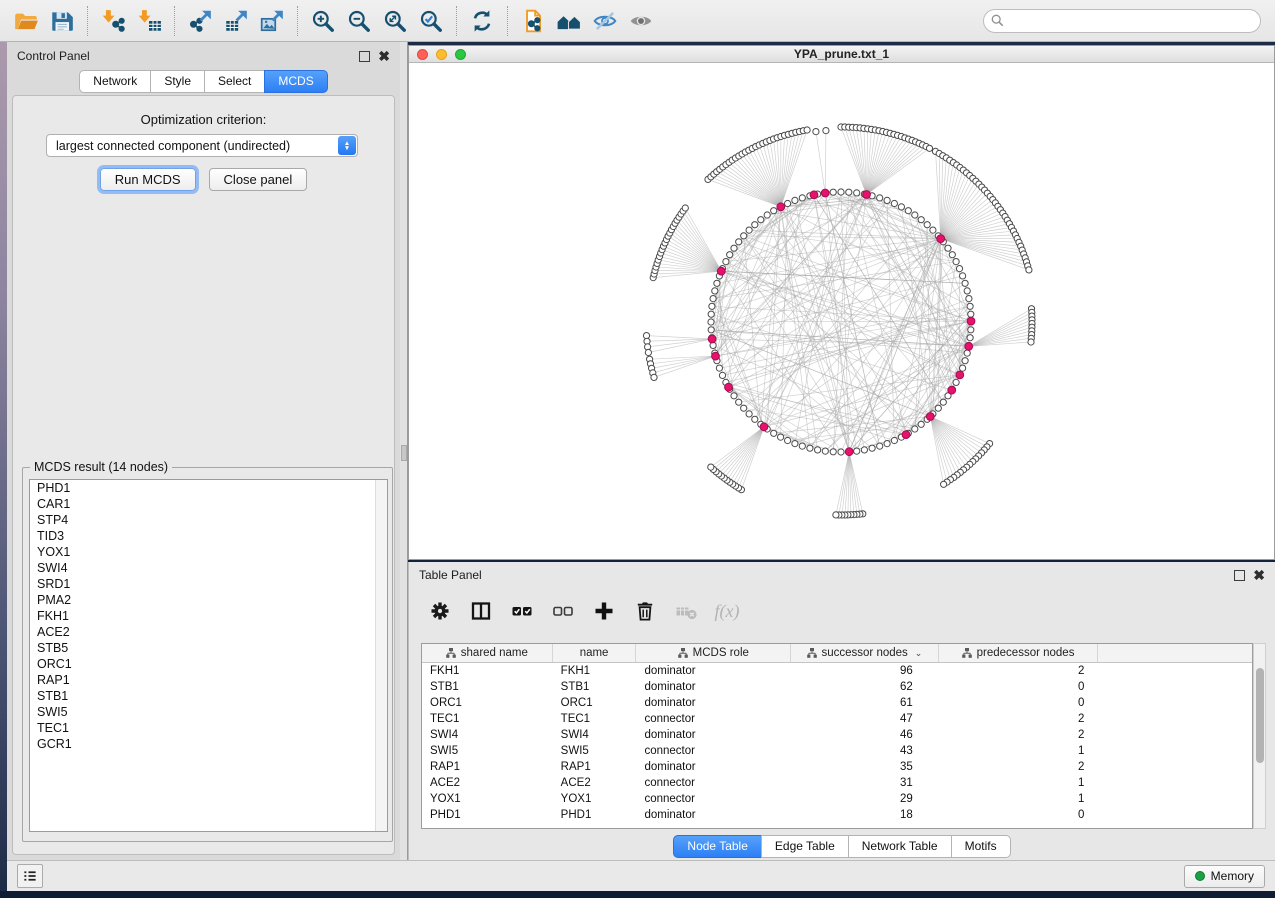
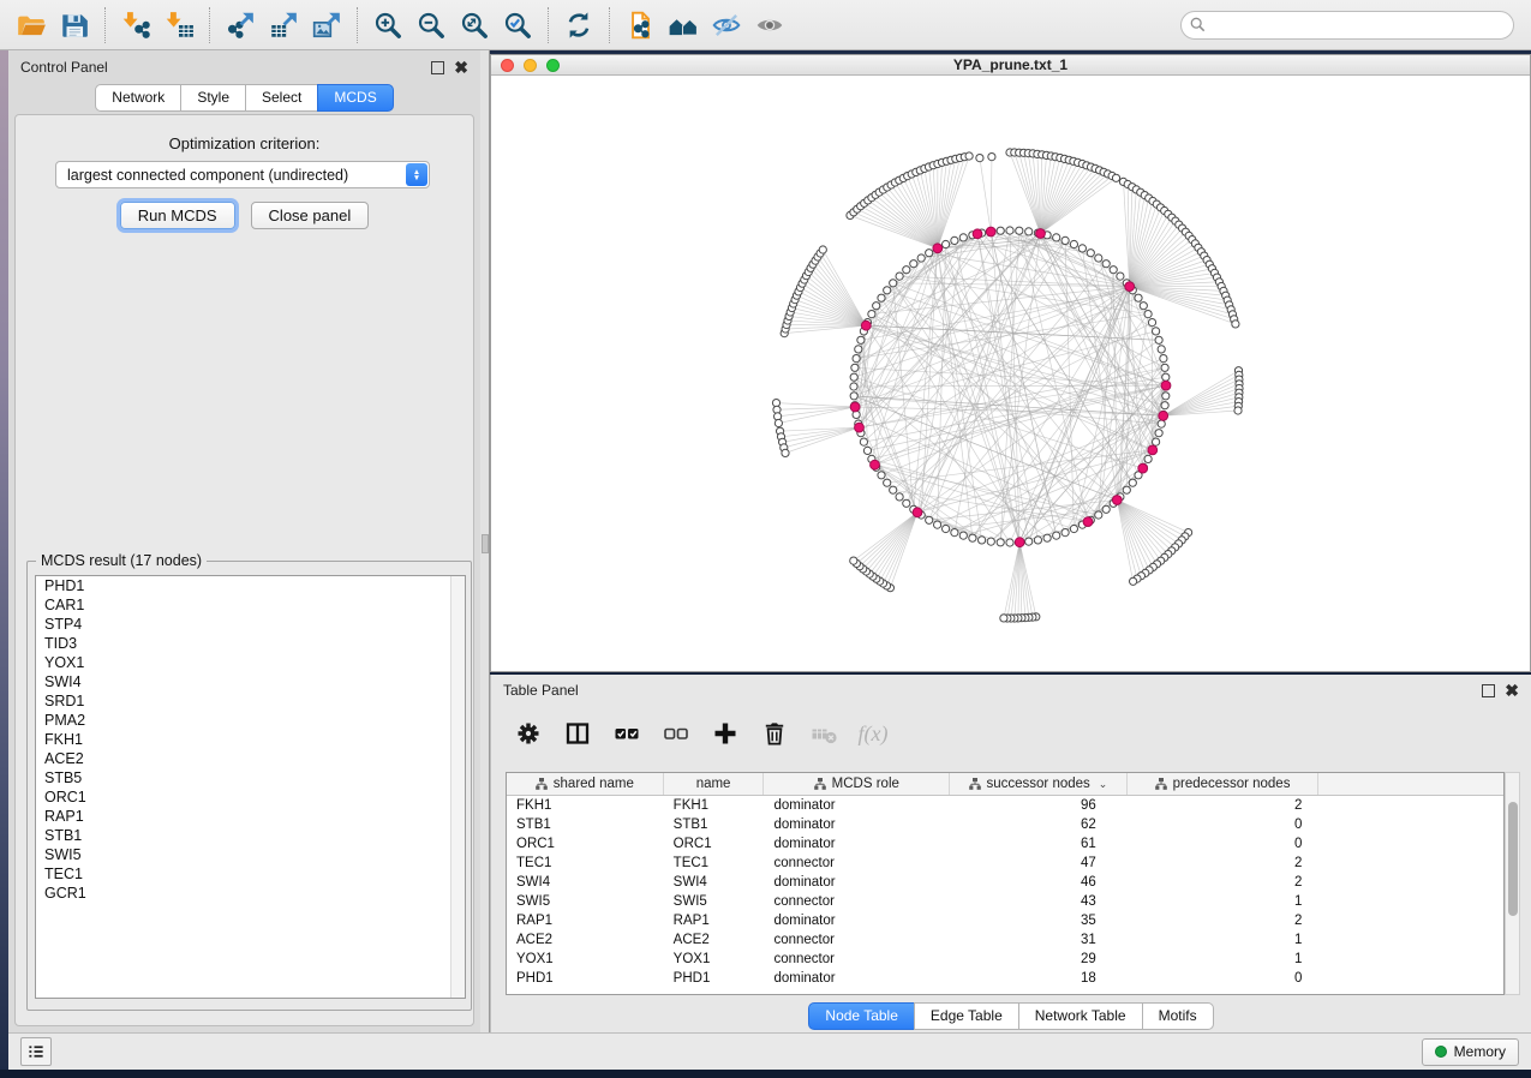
  Control Panel
  ✖
  Network
  Style
  Select
  MCDS
  Optimization criterion:
  largest connected component (undirected)
  Run MCDS
  Close panel
- MCDS result (14 nodes)
+ MCDS result (17 nodes)
  PHD1
  CAR1
  STP4
  TID3
  YOX1
  SWI4
  SRD1
  PMA2
  FKH1
  ACE2
  STB5
  ORC1
  RAP1
  STB1
  SWI5
  TEC1
  GCR1
  YPA_prune.txt_1
  Table Panel
  ✖
  f(x)
  shared name
  name
  MCDS role
  successor nodes
  ⌄
  predecessor nodes
  FKH1
  FKH1
  dominator
  96
  2
  STB1
  STB1
  dominator
  62
  0
  ORC1
  ORC1
  dominator
  61
  0
  TEC1
  TEC1
  connector
  47
  2
  SWI4
  SWI4
  dominator
  46
  2
  SWI5
  SWI5
  connector
  43
  1
  RAP1
  RAP1
  dominator
  35
  2
  ACE2
  ACE2
  connector
  31
  1
  YOX1
  YOX1
  connector
  29
  1
  PHD1
  PHD1
  dominator
  18
  0
  Node Table
  Edge Table
  Network Table
  Motifs
  Memory
